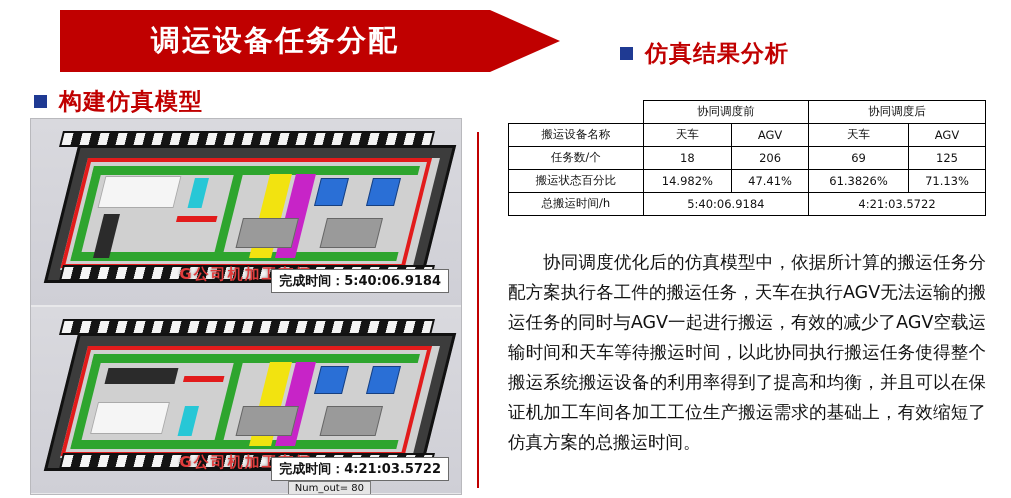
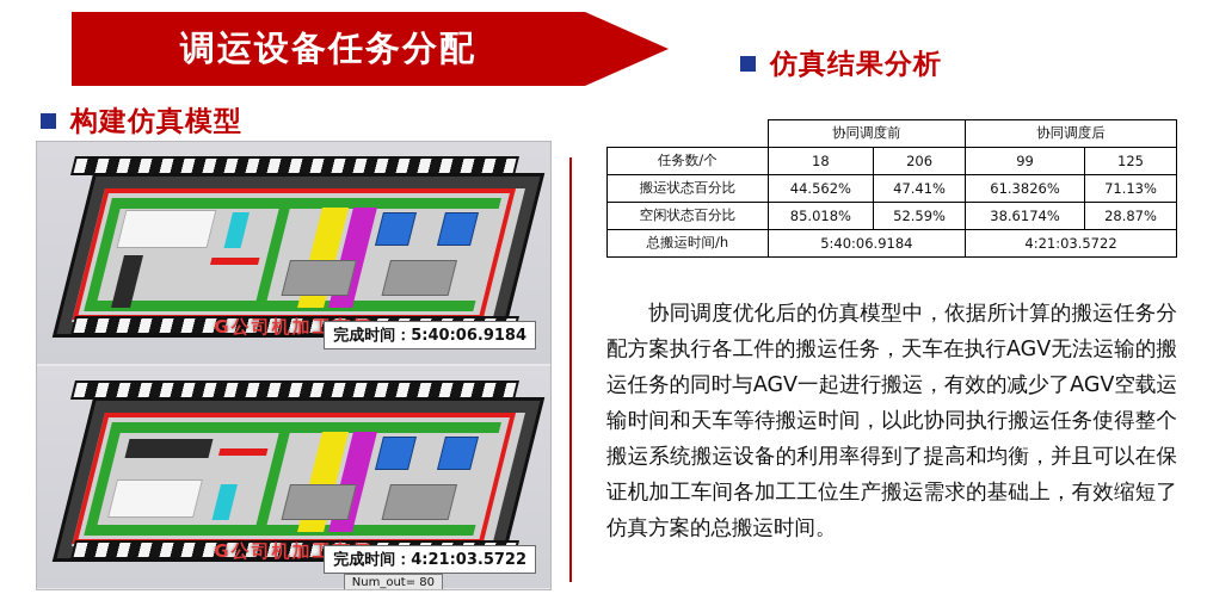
  调运设备任务分配
  构建仿真模型
  仿真结果分析
  G公司机加工
  完成时间：5:40:06.9184
  G公司机加工
  完成时间：4:21:03.5722
  Num_out= 80
  	协同调度前	协同调度后
- 搬运设备名称	天车	AGV	天车	AGV
- 任务数/个	18	206	69	125
+ 任务数/个	18	206	99	125
- 搬运状态百分比	14.982%	47.41%	61.3826%	71.13%
+ 搬运状态百分比	44.562%	47.41%	61.3826%	71.13%
+ 空闲状态百分比	85.018%	52.59%	38.6174%	28.87%
  总搬运时间/h	5:40:06.9184	4:21:03.5722
  协同调度优化后的仿真模型中，依据所计算的搬运任务分配方案执行各工件的搬运任务，天车在执行AGV无法运输的搬运任务的同时与AGV一起进行搬运，有效的减少了AGV空载运输时间和天车等待搬运时间，以此协同执行搬运任务使得整个搬运系统搬运设备的利用率得到了提高和均衡，并且可以在保证机加工车间各加工工位生产搬运需求的基础上，有效缩短了仿真方案的总搬运时间。
